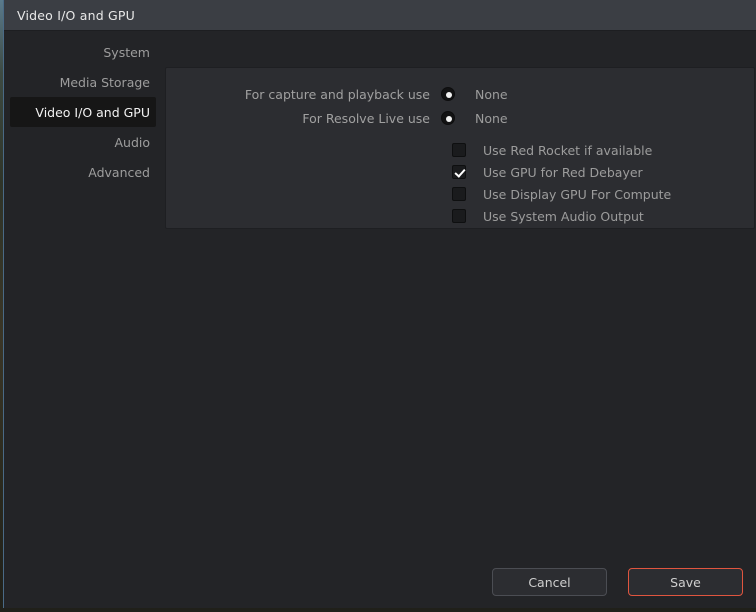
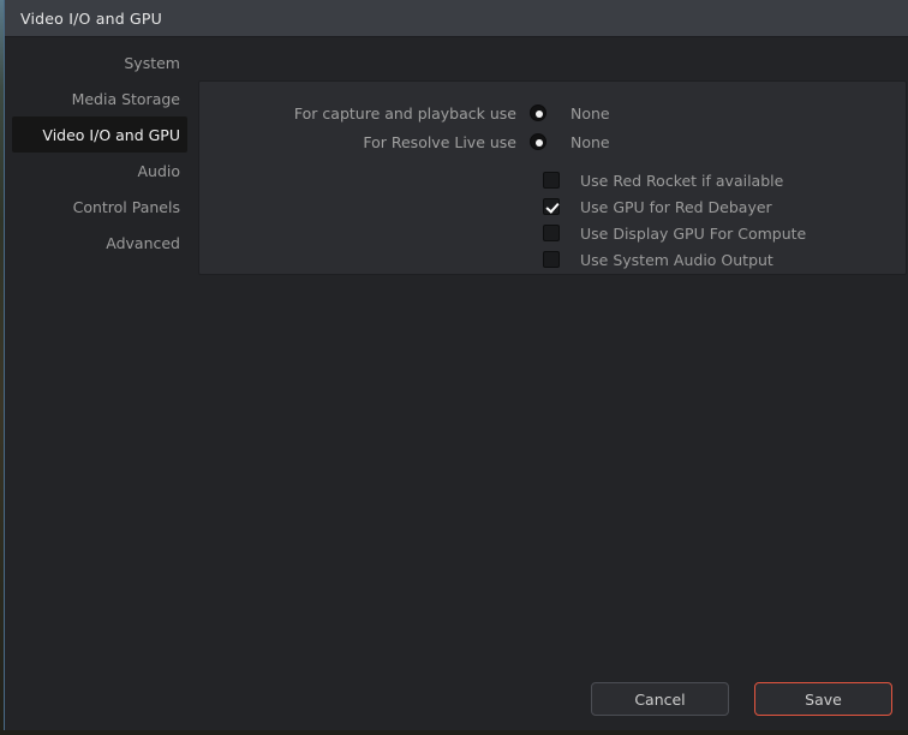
  Video I/O and GPU
  System
  Media Storage
  Video I/O and GPU
  Audio
+ Control Panels
  Advanced
  For capture and playback use
  None
  For Resolve Live use
  None
  Use Red Rocket if available
  Use GPU for Red Debayer
  Use Display GPU For Compute
  Use System Audio Output
  Cancel
  Save
